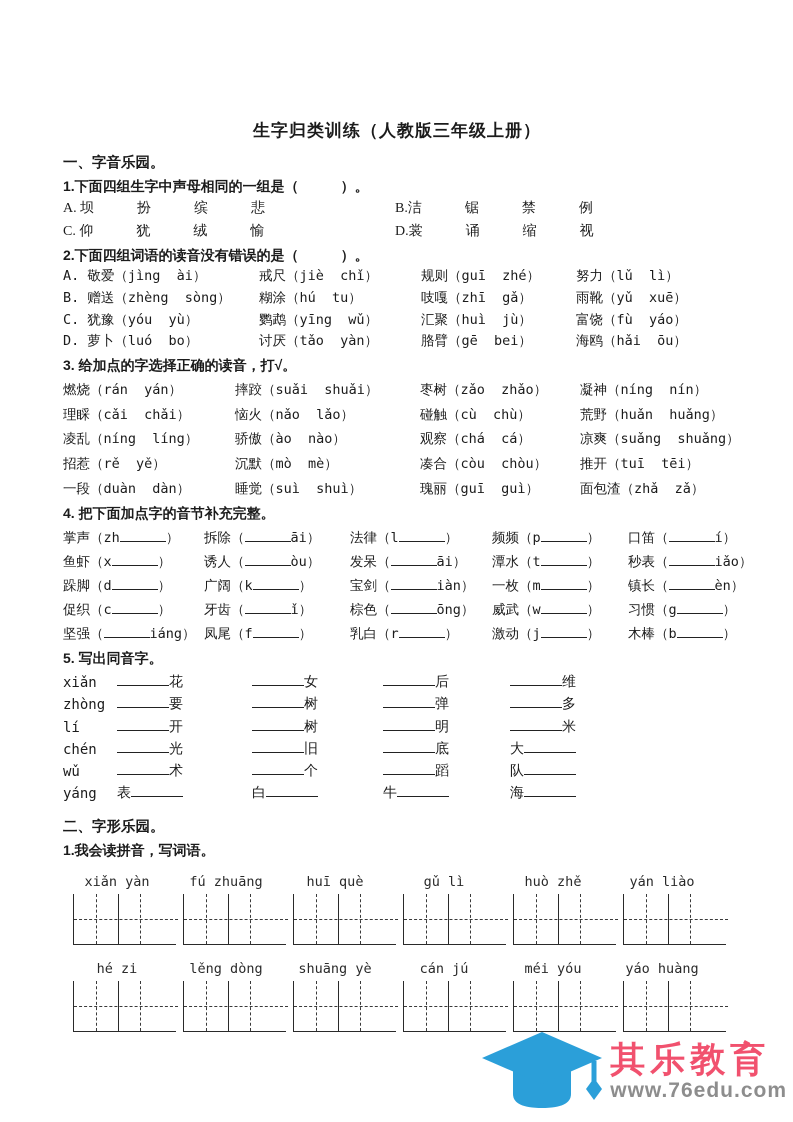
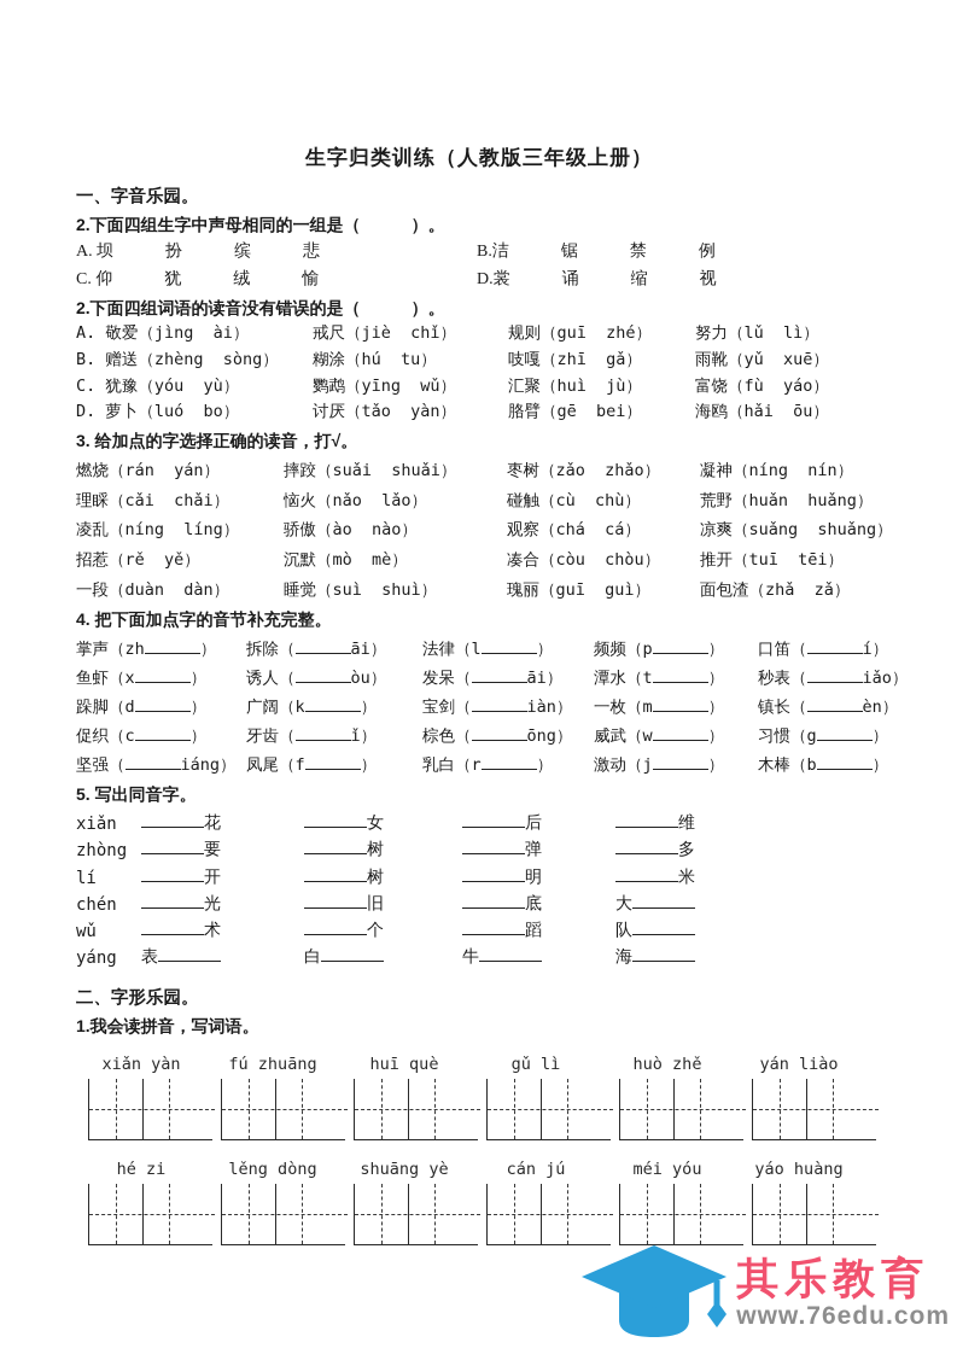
  生字归类训练（人教版三年级上册）
  一、字音乐园。
- 1.下面四组生字中声母相同的一组是（ ）。
+ 2.下面四组生字中声母相同的一组是（ ）。
  A. 坝 扮 缤 悲
  B.洁 锯 禁 例
  C. 仰 犹 绒 愉
  D.裳 诵 缩 视
  2.下面四组词语的读音没有错误的是（ ）。
  A. 敬爱（jìng ài）
  戒尺（jiè chǐ）
  规则（guī zhé）
  努力（lǔ lì）
  B. 赠送（zhèng sòng）
  糊涂（hú tu）
  吱嘎（zhī gǎ）
  雨靴（yǔ xuē）
  C. 犹豫（yóu yù）
  鹦鹉（yīng wǔ）
  汇聚（huì jù）
  富饶（fù yáo）
  D. 萝卜（luó bo）
  讨厌（tǎo yàn）
  胳臂（gē bei）
  海鸥（hǎi ōu）
  3. 给加点的字选择正确的读音，打√。
  燃烧（rán yán）
  摔跤（suǎi shuǎi）
  枣树（zǎo zhǎo）
  凝神（níng nín）
  理睬（cǎi chǎi）
  恼火（nǎo lǎo）
  碰触（cù chù）
  荒野（huǎn huǎng）
  凌乱（níng líng）
  骄傲（ào nào）
  观察（chá cá）
  凉爽（suǎng shuǎng）
  招惹（rě yě）
  沉默（mò mè）
  凑合（còu chòu）
  推开（tuī tēi）
  一段（duàn dàn）
  睡觉（suì shuì）
  瑰丽（guī guì）
  面包渣（zhǎ zǎ）
  4. 把下面加点字的音节补充完整。
  掌声（zh ）
  拆除（ āi）
  法律（l ）
  频频（p ）
  口笛（ í）
  鱼虾（x ）
  诱人（ òu）
  发呆（ āi）
  潭水（t ）
  秒表（ iǎo）
  跺脚（d ）
  广阔（k ）
  宝剑（ iàn）
  一枚（m ）
  镇长（ èn）
  促织（c ）
  牙齿（ ǐ）
  棕色（ ōng）
  威武（w ）
  习惯（g ）
  坚强（ iáng）
  凤尾（f ）
  乳白（r ）
  激动（j ）
  木棒（b ）
  5. 写出同音字。
  xiǎn
  花
  女
  后
  维
  zhòng
  要
  树
  弹
  多
  lí
  开
  树
  明
  米
  chén
  光
  旧
  底
  大
  wǔ
  术
  个
  蹈
  队
  yáng
  表
  白
  牛
  海
  二、字形乐园。
  1.我会读拼音，写词语。
  xiǎn yàn
  fú zhuāng
  huī què
  gǔ lì
  huò zhě
  yán liào
  hé zi
  lěng dòng
  shuāng yè
  cán jú
  méi yóu
  yáo huàng
  其乐教育
  www.76edu.com
